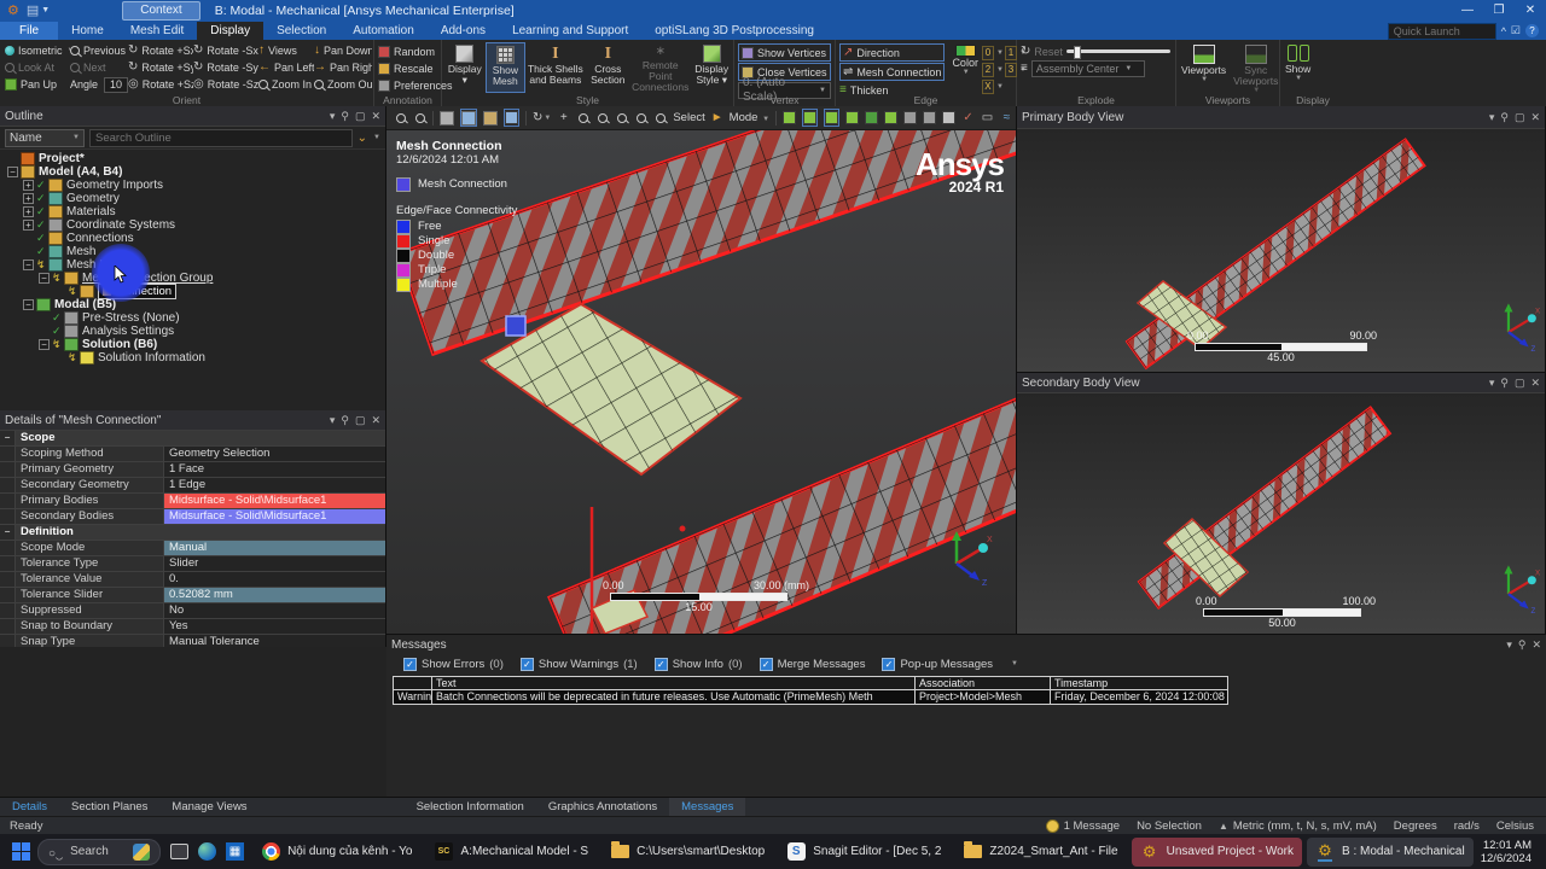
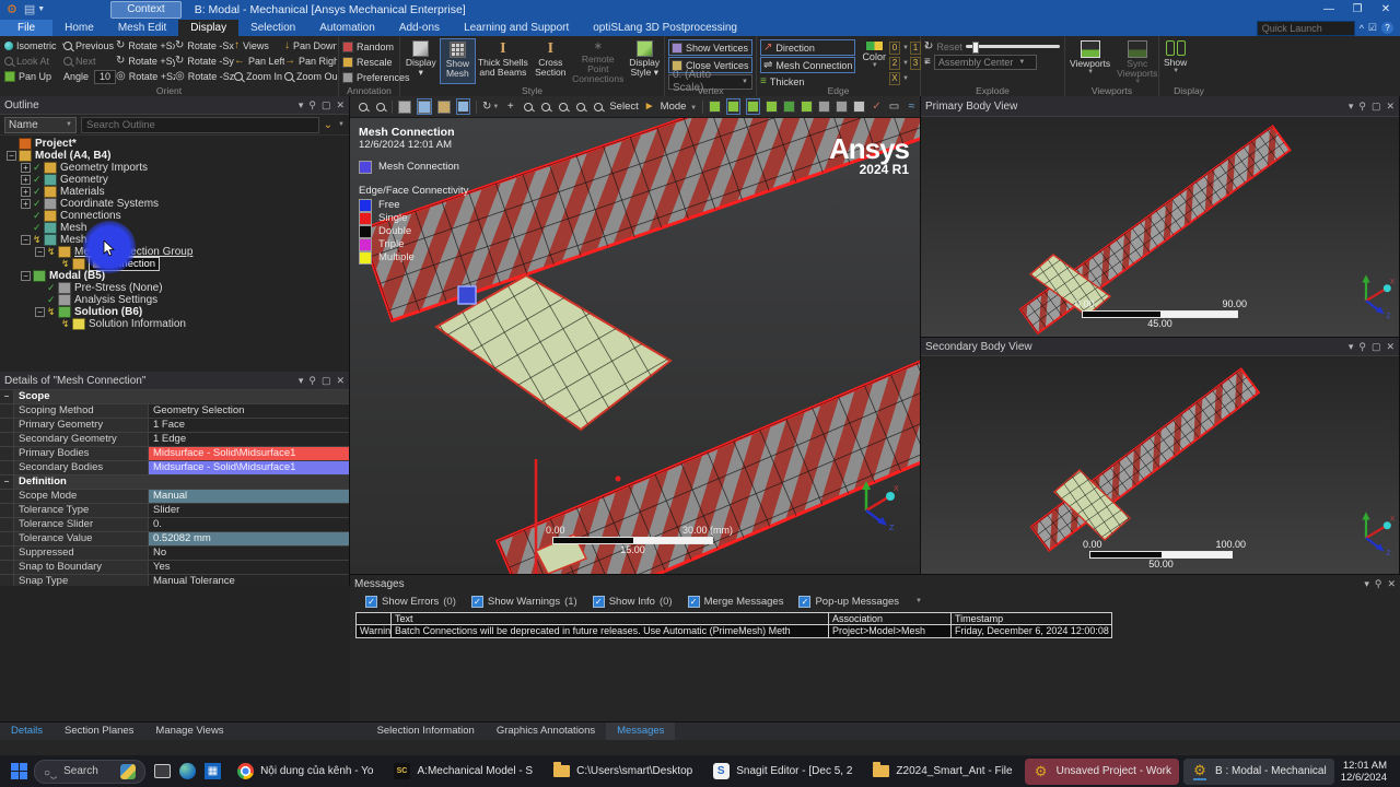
  ⚙
  ▤
  Context
  B: Modal - Mechanical [Ansys Mechanical Enterprise]
  —
  ❐
  ✕
  File
  Home
  Mesh Edit
  Display
  Selection
  Automation
  Add-ons
  Learning and Support
  optiSLang 3D Postprocessing
  Quick Launch
  ^
  ☑
  ?
  Isometric
  Previous
  ↻
  Rotate +Sx
  ↻
  Rotate -Sx
  ↑
  Views
  ↓
  Pan Down
  Look At
  Next
  ↻
  Rotate +Sy
  ↻
  Rotate -Sy
  ←
  Pan Left
  →
  Pan Righ
  Pan Up
  Angle
  10
  ◎
  Rotate +S
  ◎
  Rotate -Sz
  Zoom In
  Zoom Ou
  Orient
  Random
  Rescale
  Preferences
  Annotation
  Display ▾
  Show Mesh
  I
  Thick Shells and Beams
  I
  Cross Section
  ∗
  Remote Point Connections
  Display Style ▾
  Style
  Show Vertices
  Close Vertices
  0. (Auto Scale)
  Vertex
  ↗
  Direction
  ⇌
  Mesh Connection
  ≡
  Thicken
  Color
  0
  1
  2
  3
  X
  Edge
  ↻
  Reset
  ≡
  Assembly Center
  Explode
  Viewports
  Sync Viewports
  Viewports
  Show
  Display
  Outline
  ▾
  ⚲
  ▢
  ✕
  Name
  Search Outline
  ⌄
  Project*
  −
  Model (A4, B4)
  +
  ✓
  Geometry Imports
  +
  ✓
  Geometry
  +
  ✓
  Materials
  +
  ✓
  Coordinate Systems
  ✓
  Connections
  ✓
  Mesh
  −
  ↯
  −
  ↯
  ↯
  −
  Modal (B5)
  ✓
  Pre-Stress (None)
  ✓
  Analysis Settings
  −
  ↯
  Solution (B6)
  ↯
  Solution Information
  Details of "Mesh Connection"
  ▾
  ⚲
  ▢
  ✕
  −
  Scope
  Scoping Method
  Geometry Selection
  Primary Geometry
  1 Face
  Secondary Geometry
  1 Edge
  Primary Bodies
  Midsurface - Solid\Midsurface1
  Secondary Bodies
  Midsurface - Solid\Midsurface1
  −
  Definition
  Scope Mode
  Manual
  Tolerance Type
  Slider
- Tolerance Value
+ Tolerance Slider
  0.
- Tolerance Slider
+ Tolerance Value
  0.52082 mm
  Suppressed
  No
  Snap to Boundary
  Yes
  Snap Type
  Manual Tolerance
  ↻
  +
  Select
  ►
  Mode
  ✓
  ▭
  ≈
  Mesh Connection
  12/6/2024 12:01 AM
  Mesh Connection
  Edge/Face Connectivity
  Free
  Single
  Double
  Triple
  Multiple
  Ansys
  2024 R1
  0.00
  30.00 (mm)
  15.00
  Primary Body View
  ▾
  ⚲
  ▢
  ✕
  0.00
  90.00
  45.00
  Secondary Body View
  ▾
  ⚲
  ▢
  ✕
  0.00
  100.00
  50.00
  Messages
  ▾
  ⚲
  ✕
  ✓
  Show Errors
  (0)
  ✓
  Show Warnings
  (1)
  ✓
  Show Info
  (0)
  ✓
  Merge Messages
  ✓
  Pop-up Messages
  Text
  Association
  Timestamp
  Warnin
  Batch Connections will be deprecated in future releases. Use Automatic (PrimeMesh) Meth
  Project>Model>Mesh
  Friday, December 6, 2024 12:00:08
  Details
  Section Planes
  Manage Views
  Selection Information
  Graphics Annotations
  Messages
- Ready
- 1 Message
- No Selection
- ▲
- Metric (mm, t, N, s, mV, mA)
- Degrees
- rad/s
- Celsius
  ○‿
  Search
  ▦
  Nội dung của kênh - Yo
  A:Mechanical Model - S
  C:\Users\smart\Desktop
  S
  Snagit Editor - [Dec 5, 2
  Z2024_Smart_Ant - File
  ⚙
  Unsaved Project - Work
  ⚙
  B : Modal - Mechanical
  12:01 AM
  12/6/2024
